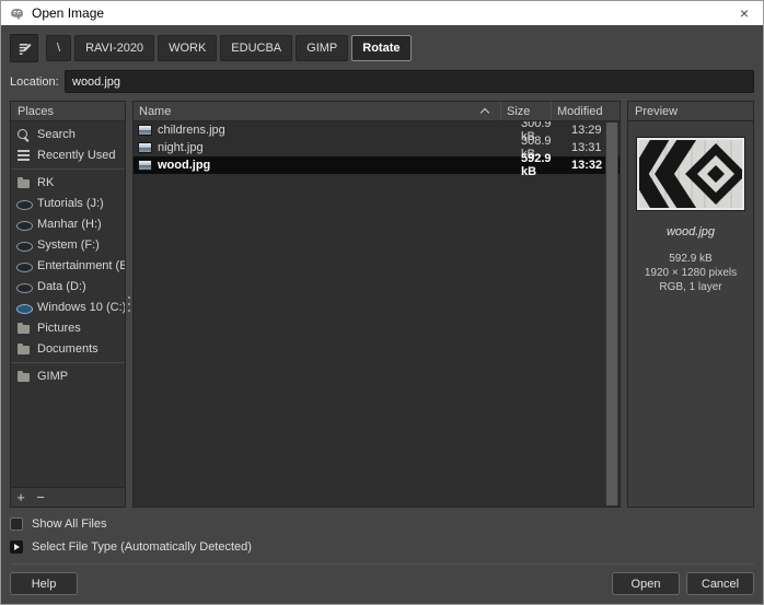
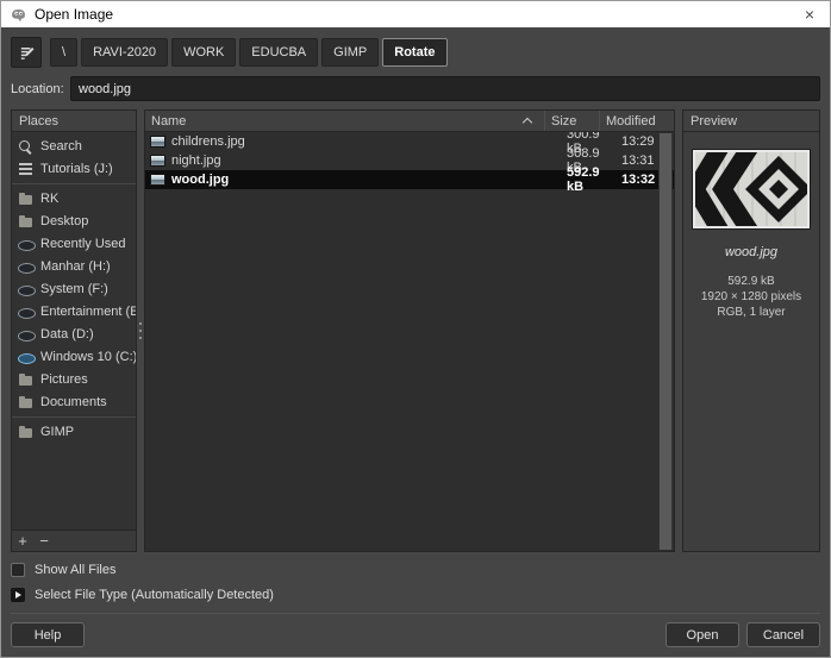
  Open Image
  ×
  \
  RAVI-2020
  WORK
  EDUCBA
  GIMP
  Rotate
  Location:
  wood.jpg
  Places
  Search
- Recently Used
+ Tutorials (J:)
  RK
+ Desktop
- Tutorials (J:)
+ Recently Used
  Manhar (H:)
  System (F:)
  Entertainment (E
  Data (D:)
  Windows 10 (C:)
  Pictures
  Documents
  GIMP
  +
  −
  Name
  Size
  Modified
  childrens.jpg
  300.9 kB
  13:29
  night.jpg
  308.9 kB
  13:31
  wood.jpg
  592.9 kB
  13:32
  Preview
  wood.jpg
  592.9 kB
  1920 × 1280 pixels
  RGB, 1 layer
  Show All Files
  Select File Type (Automatically Detected)
  Help
  Open
  Cancel
